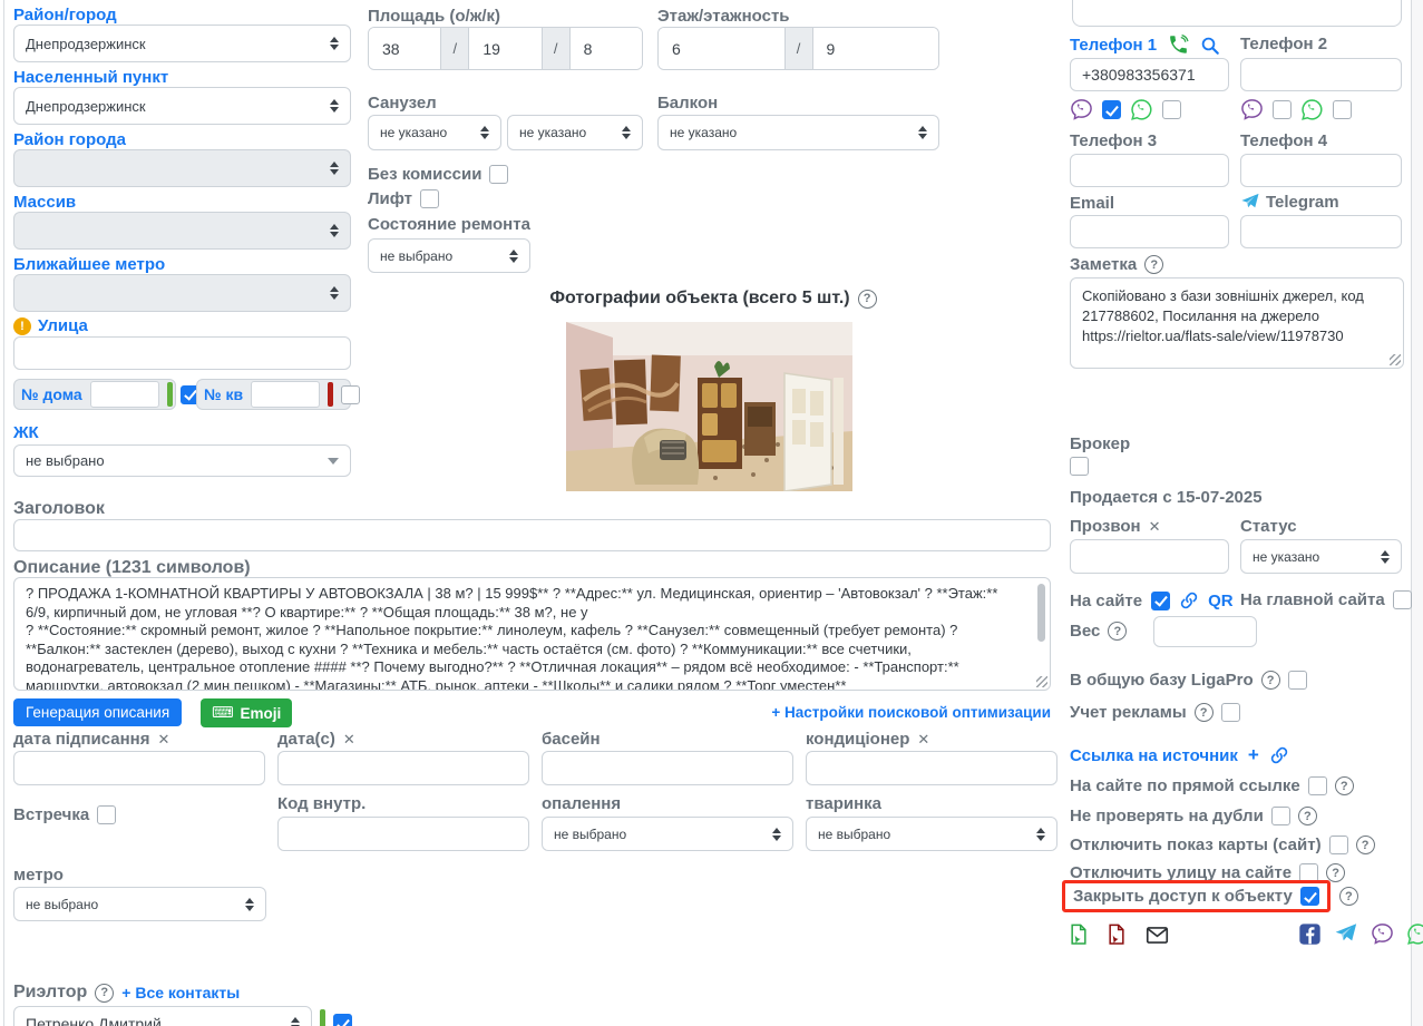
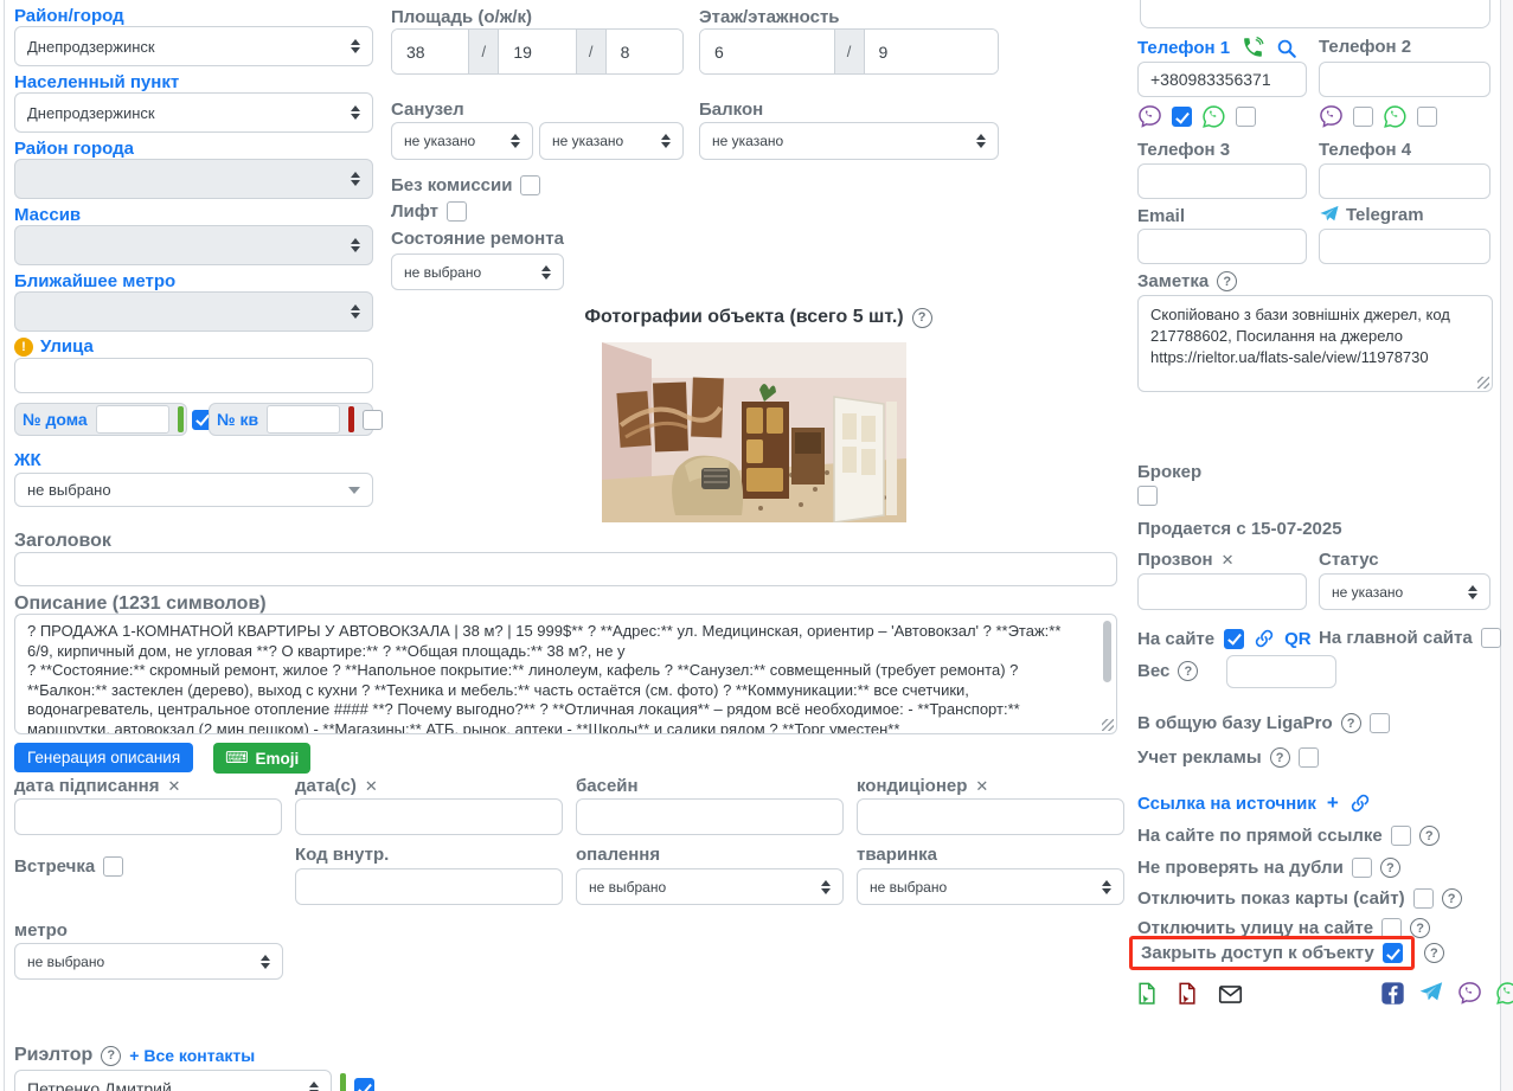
  Район/город
  Днепродзержинск
  Населенный пункт
  Днепродзержинск
  Район города
  Массив
  Ближайшее метро
  !
  Улица
  № дома
  № кв
  ЖК
  не выбрано
  Площадь (о/ж/к)
  38
  /
  19
  /
  8
  Санузел
  не указано
  не указано
  Без комиссии
  Лифт
  Состояние ремонта
  не выбрано
  Этаж/этажность
  6
  /
  9
  Балкон
  не указано
  Фотографии объекта (всего 5 шт.)
  ?
  Заголовок
  Описание (1231 символов)
  Генерация описания
  ⌨
  Emoji
- + Настройки поисковой оптимизации
  дата підписання
  ✕
  дата(с)
  ✕
  басейн
  кондиціонер
  ✕
  Встречка
  Код внутр.
  опалення
  не выбрано
  тваринка
  не выбрано
  метро
  не выбрано
  Риэлтор
  ?
  + Все контакты
  Петренко Дмитрий
  Телефон 1
  Телефон 2
  +380983356371
  Телефон 3
  Телефон 4
  Email
  Telegram
  Заметка
  ?
  Брокер
  Продается с 15-07-2025
  Прозвон
  ✕
  Статус
  не указано
  На сайте
  QR
  На главной сайта
  Вес
  ?
  В общую базу LigaPro
  ?
  Учет рекламы
  ?
  Ссылка на источник
  +
  На сайте по прямой ссылке
  ?
  Не проверять на дубли
  ?
  Отключить показ карты (сайт)
  ?
  Отключить улицу на сайте
  ?
  Закрыть доступ к объекту
  ?
